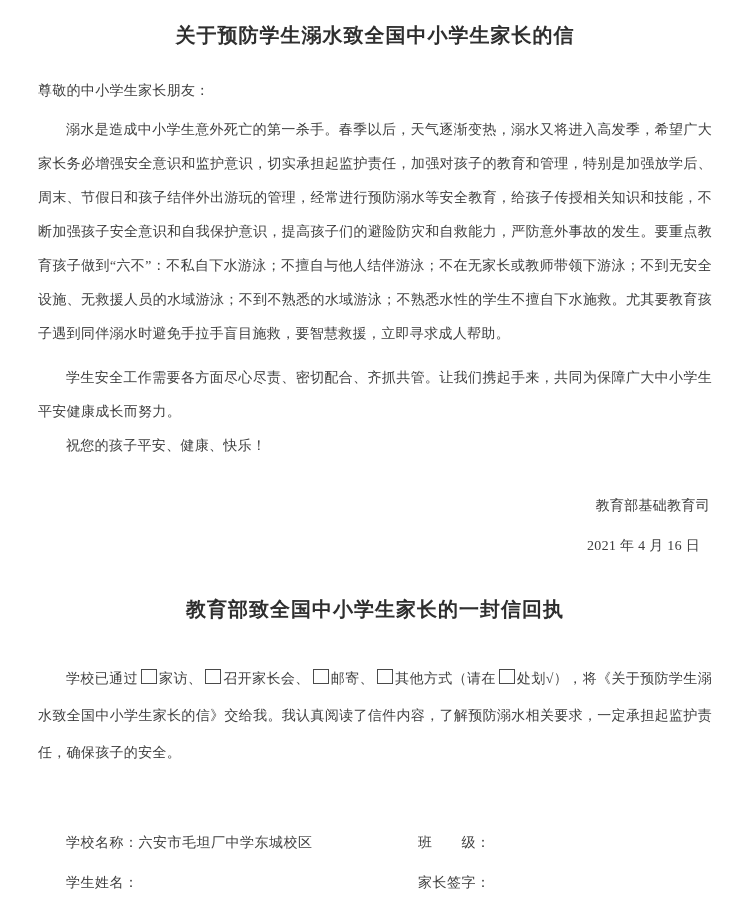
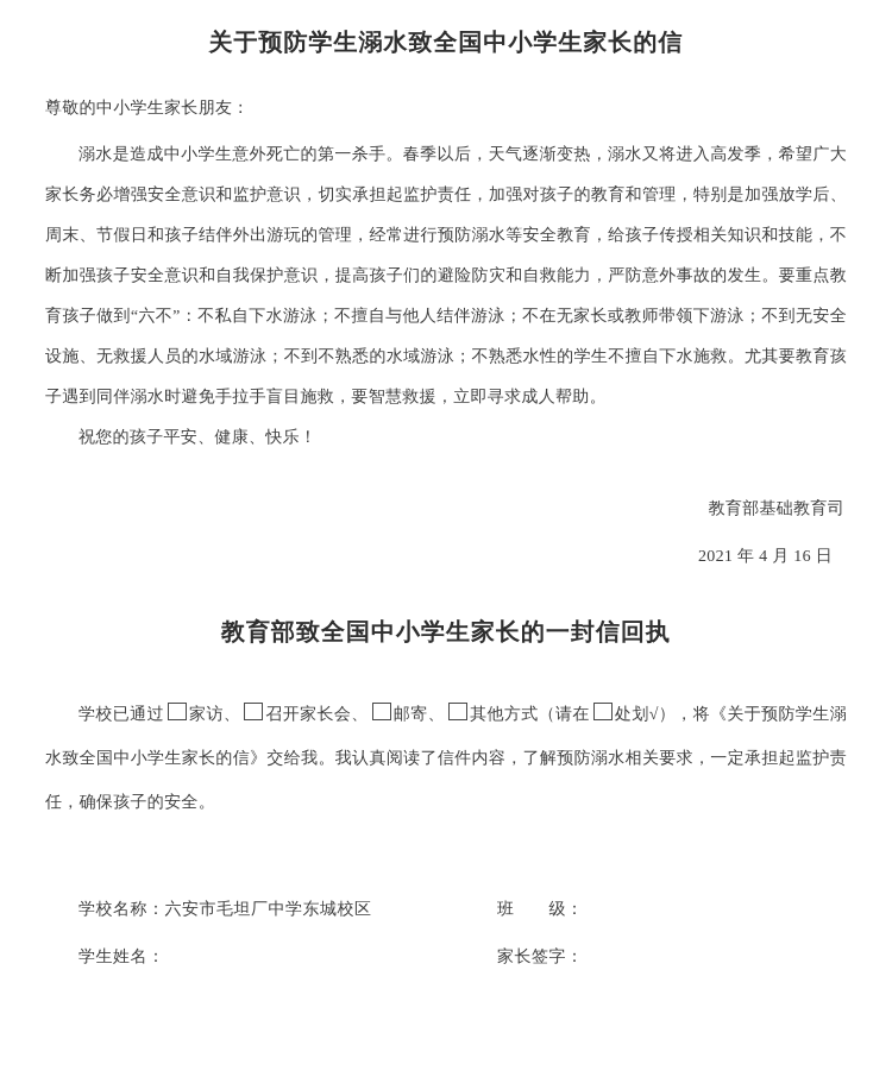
  关于预防学生溺水致全国中小学生家长的信
  尊敬的中小学生家长朋友：
  溺水是造成中小学生意外死亡的第一杀手。春季以后，天气逐渐变热，溺水又将进入高发季，希望广大家长务必增强安全意识和监护意识，切实承担起监护责任，加强对孩子的教育和管理，特别是加强放学后、周末、节假日和孩子结伴外出游玩的管理，经常进行预防溺水等安全教育，给孩子传授相关知识和技能，不断加强孩子安全意识和自我保护意识，提高孩子们的避险防灾和自救能力，严防意外事故的发生。要重点教育孩子做到“六不”：不私自下水游泳；不擅自与他人结伴游泳；不在无家长或教师带领下游泳；不到无安全设施、无救援人员的水域游泳；不到不熟悉的水域游泳；不熟悉水性的学生不擅自下水施救。尤其要教育孩子遇到同伴溺水时避免手拉手盲目施救，要智慧救援，立即寻求成人帮助。
- 学生安全工作需要各方面尽心尽责、密切配合、齐抓共管。让我们携起手来，共同为保障广大中小学生平安健康成长而努力。
  祝您的孩子平安、健康、快乐！
  教育部基础教育司
  2021 年 4 月 16 日
  教育部致全国中小学生家长的一封信回执
  学校已通过 家访、 召开家长会、 邮寄、 其他方式（请在 处划√），将《关于预防学生溺水致全国中小学生家长的信》交给我。我认真阅读了信件内容，了解预防溺水相关要求，一定承担起监护责任，确保孩子的安全。
  学校名称：六安市毛坦厂中学东城校区
  班 级：
  学生姓名：
  家长签字：
